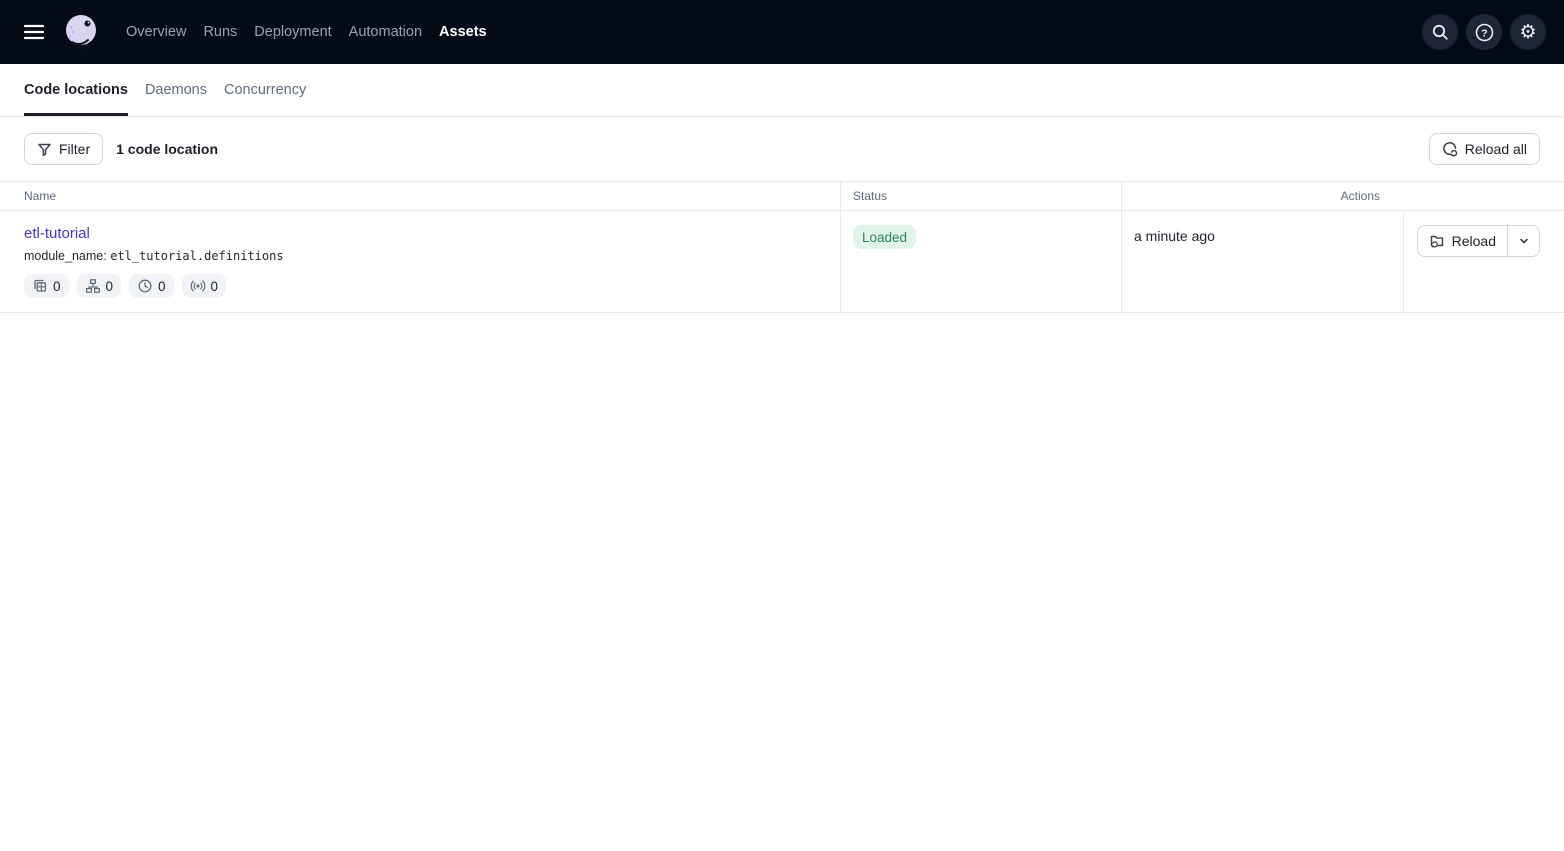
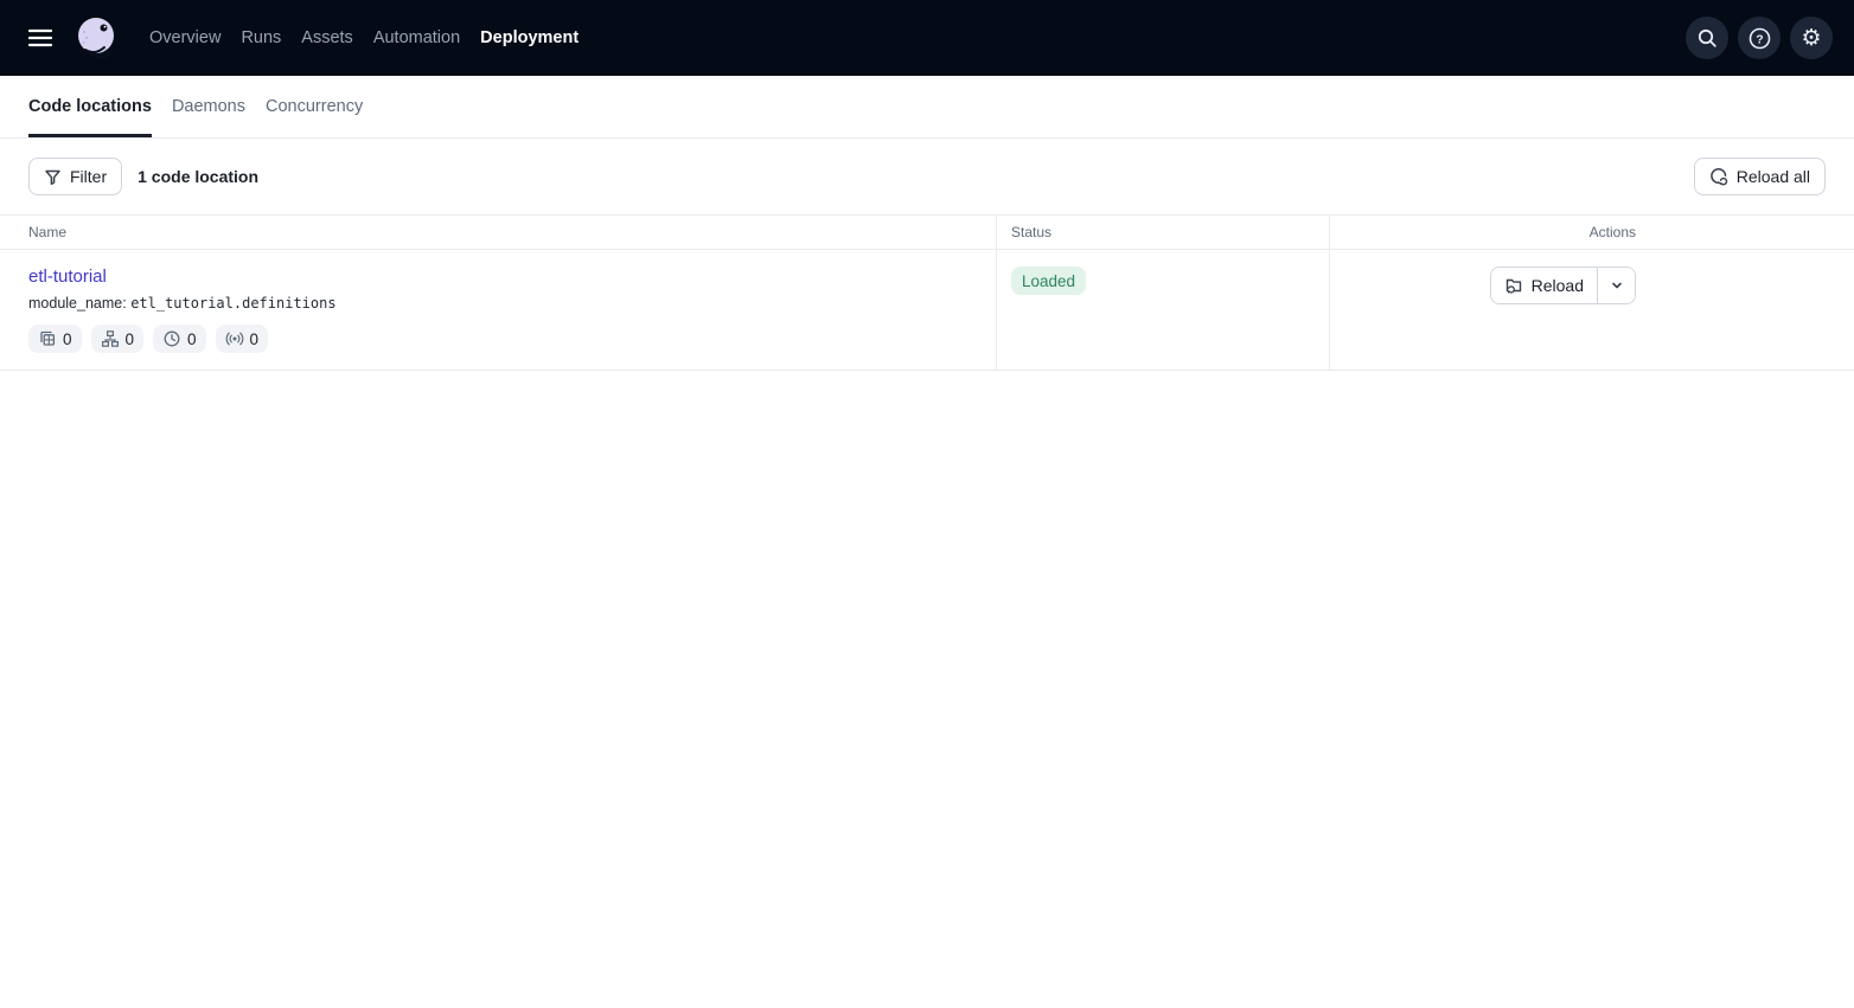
  Overview
  Runs
- Deployment
+ Assets
  Automation
- Assets
+ Deployment
  ?
  ⚙
  Code locations
  Daemons
  Concurrency
  Filter
  1 code location
  Reload all
  Name
  Status
  Actions
  etl-tutorial
  module_name: etl_tutorial.definitions
  0
  0
  0
  0
  Loaded
- a minute ago
  Reload
